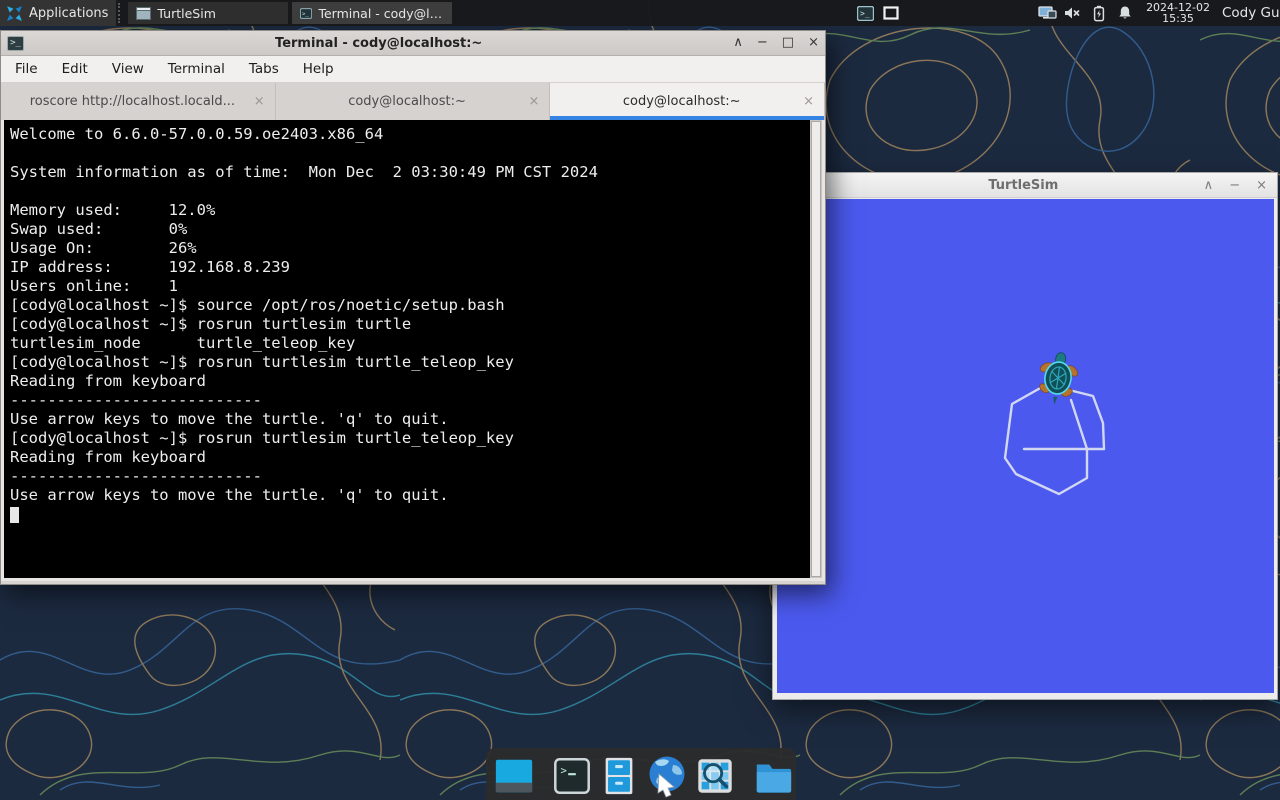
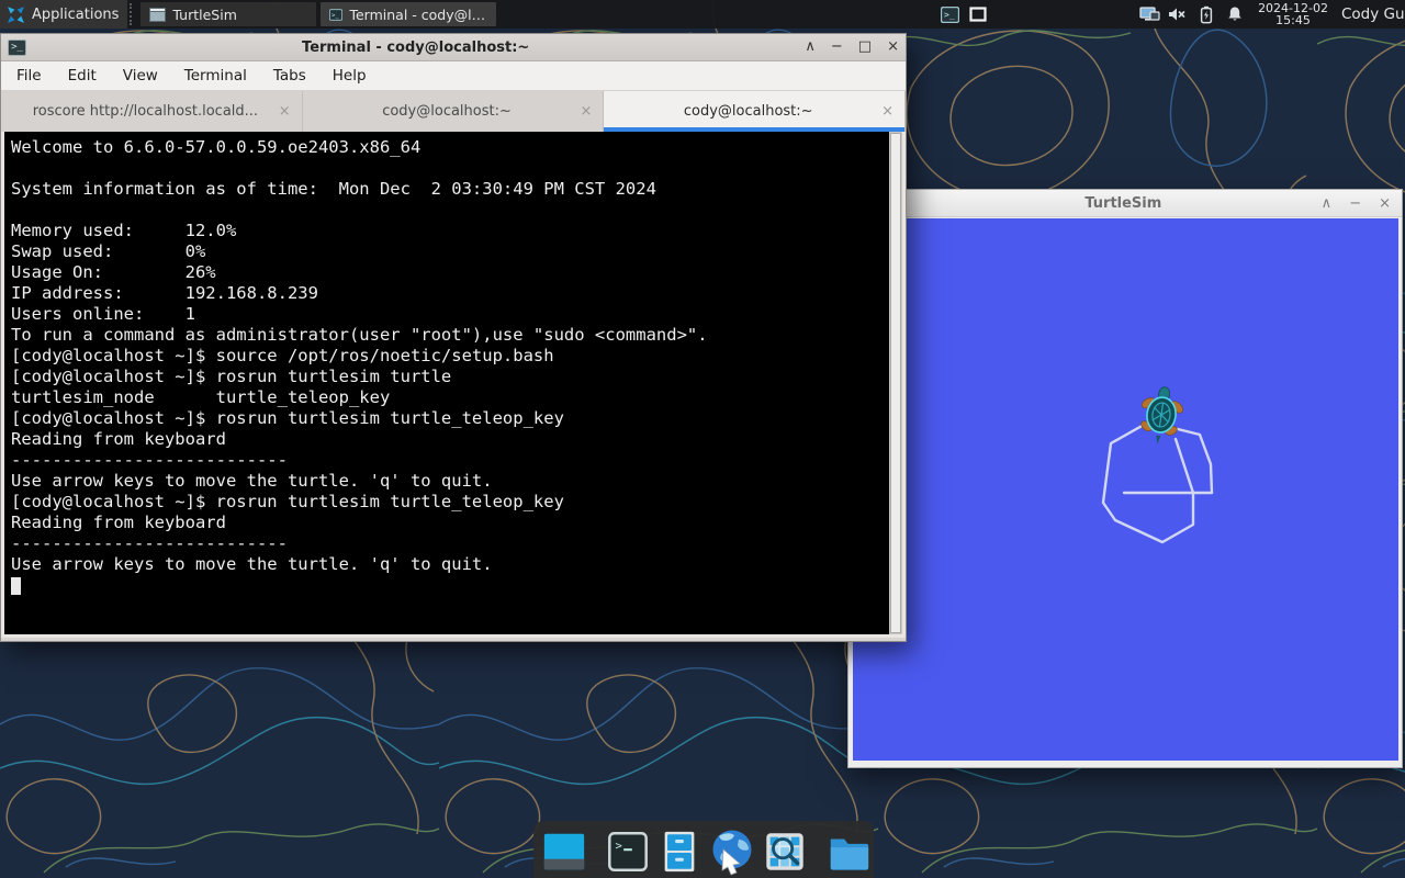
  Applications
  TurtleSim
  Terminal - cody@loc
  >_
  2024-12-02
- 15:35
+ 15:45
  Cody Gu
  TurtleSim
  ∧
  −
  ×
  >_
  Terminal - cody@localhost:~
  ∧
  −
  □
  ×
  File
  Edit
  View
  Terminal
  Tabs
  Help
  roscore http://localhost.locald...
  ×
  cody@localhost:~
  ×
  cody@localhost:~
  ×
  Welcome to 6.6.0-57.0.0.59.oe2403.x86_64
  System information as of time: Mon Dec 2 03:30:49 PM CST 2024
  Memory used: 12.0%
  Swap used: 0%
  Usage On: 26%
  IP address: 192.168.8.239
  Users online: 1
+ To run a command as administrator(user "root"),use "sudo <command>".
  [cody@localhost ~]$ source /opt/ros/noetic/setup.bash
  [cody@localhost ~]$ rosrun turtlesim turtle
  turtlesim_node turtle_teleop_key
  [cody@localhost ~]$ rosrun turtlesim turtle_teleop_key
  Reading from keyboard
  ---------------------------
  Use arrow keys to move the turtle. 'q' to quit.
  [cody@localhost ~]$ rosrun turtlesim turtle_teleop_key
  Reading from keyboard
  ---------------------------
  Use arrow keys to move the turtle. 'q' to quit.
  >
